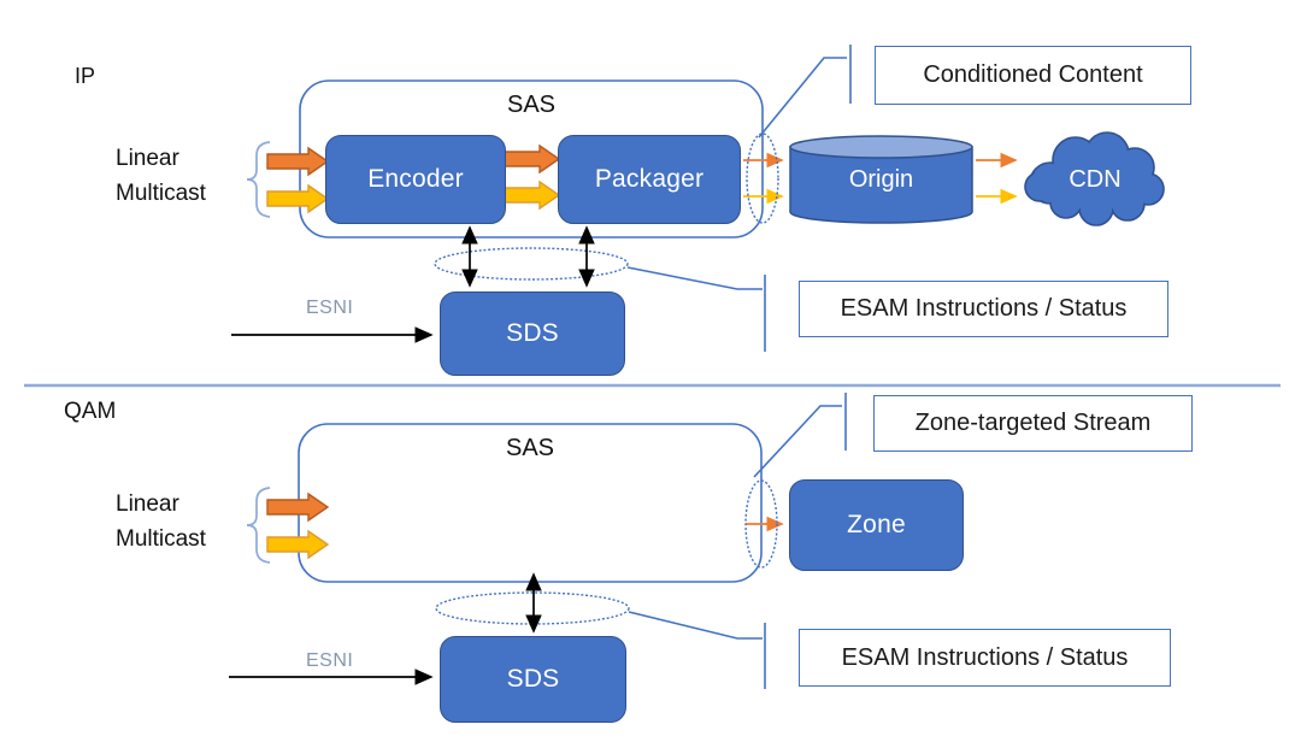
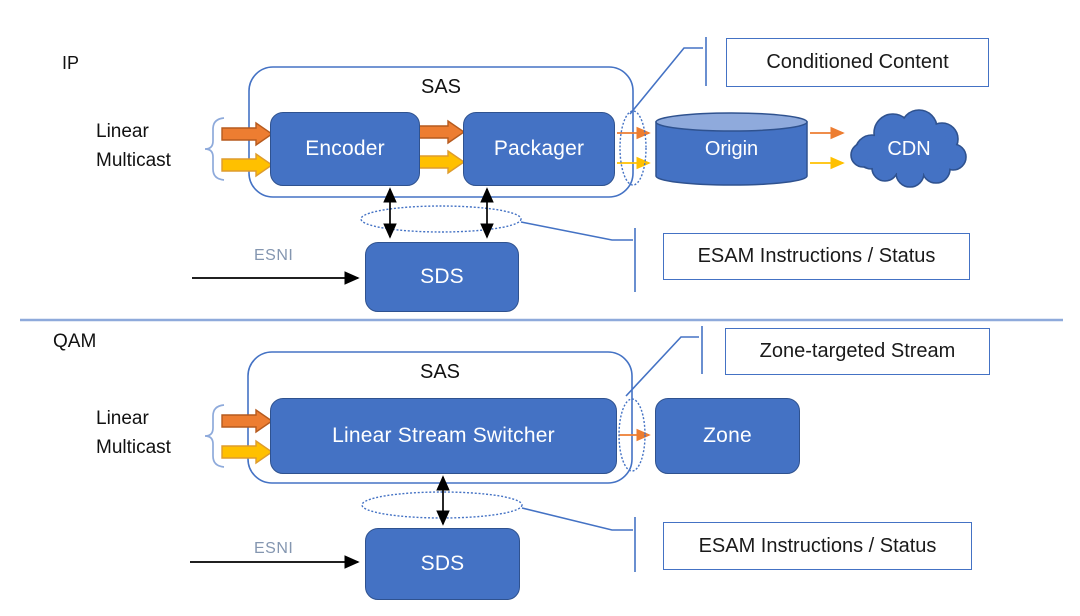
  IP
  Linear
  Multicast
  SAS
  Encoder
  Packager
  Origin
  CDN
  SDS
  ESNI
  Conditioned Content
  ESAM Instructions / Status
  QAM
  Linear
  Multicast
  SAS
+ Linear Stream Switcher
  Zone
  SDS
  ESNI
  Zone-targeted Stream
  ESAM Instructions / Status
